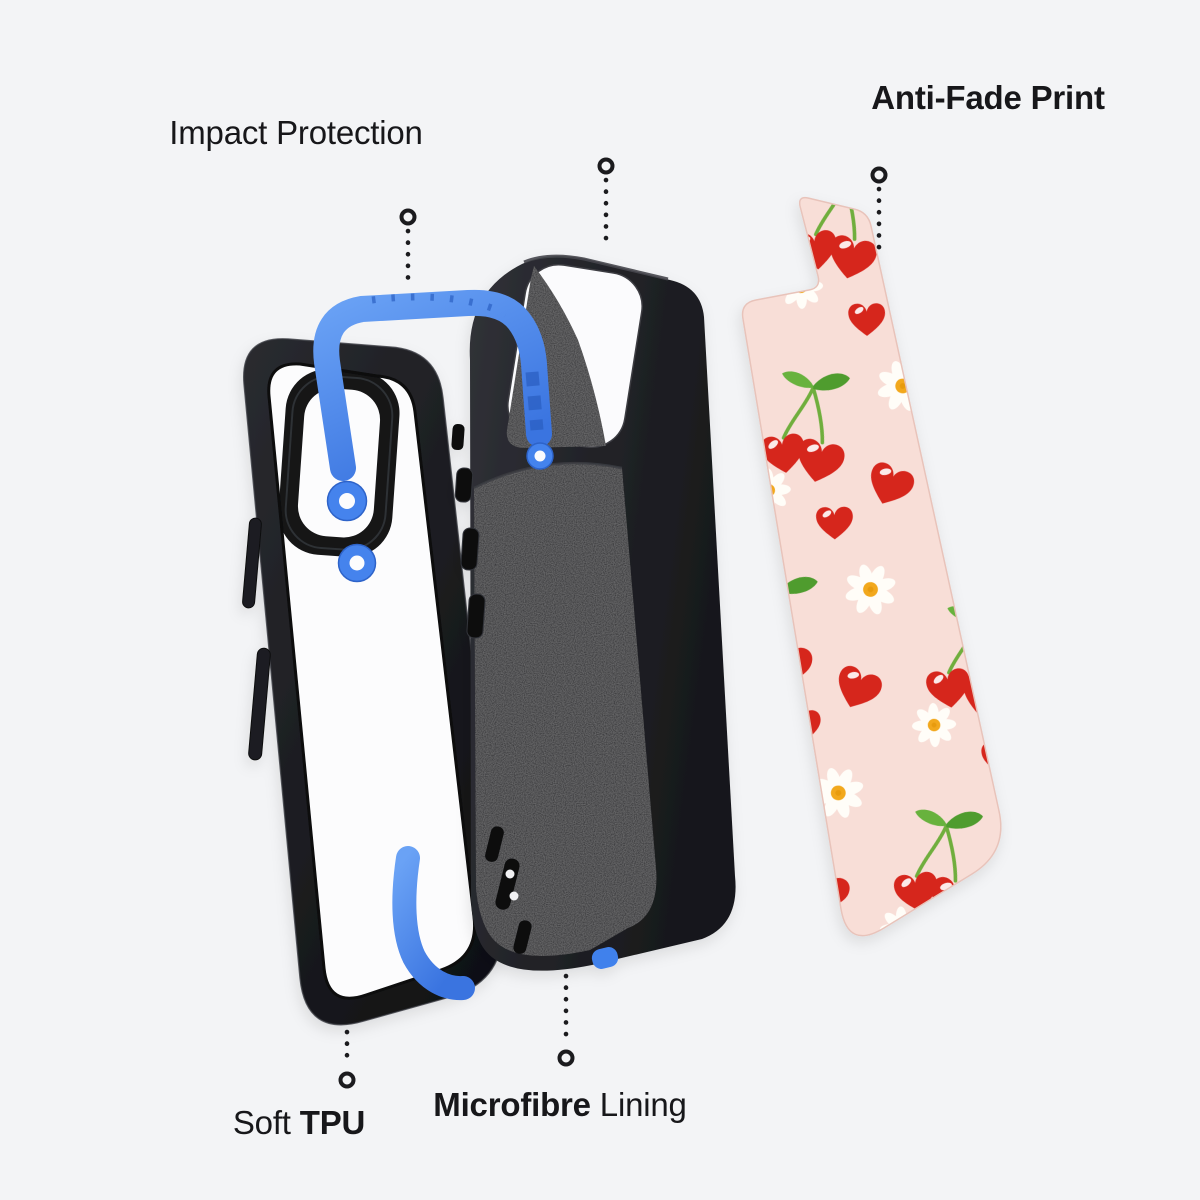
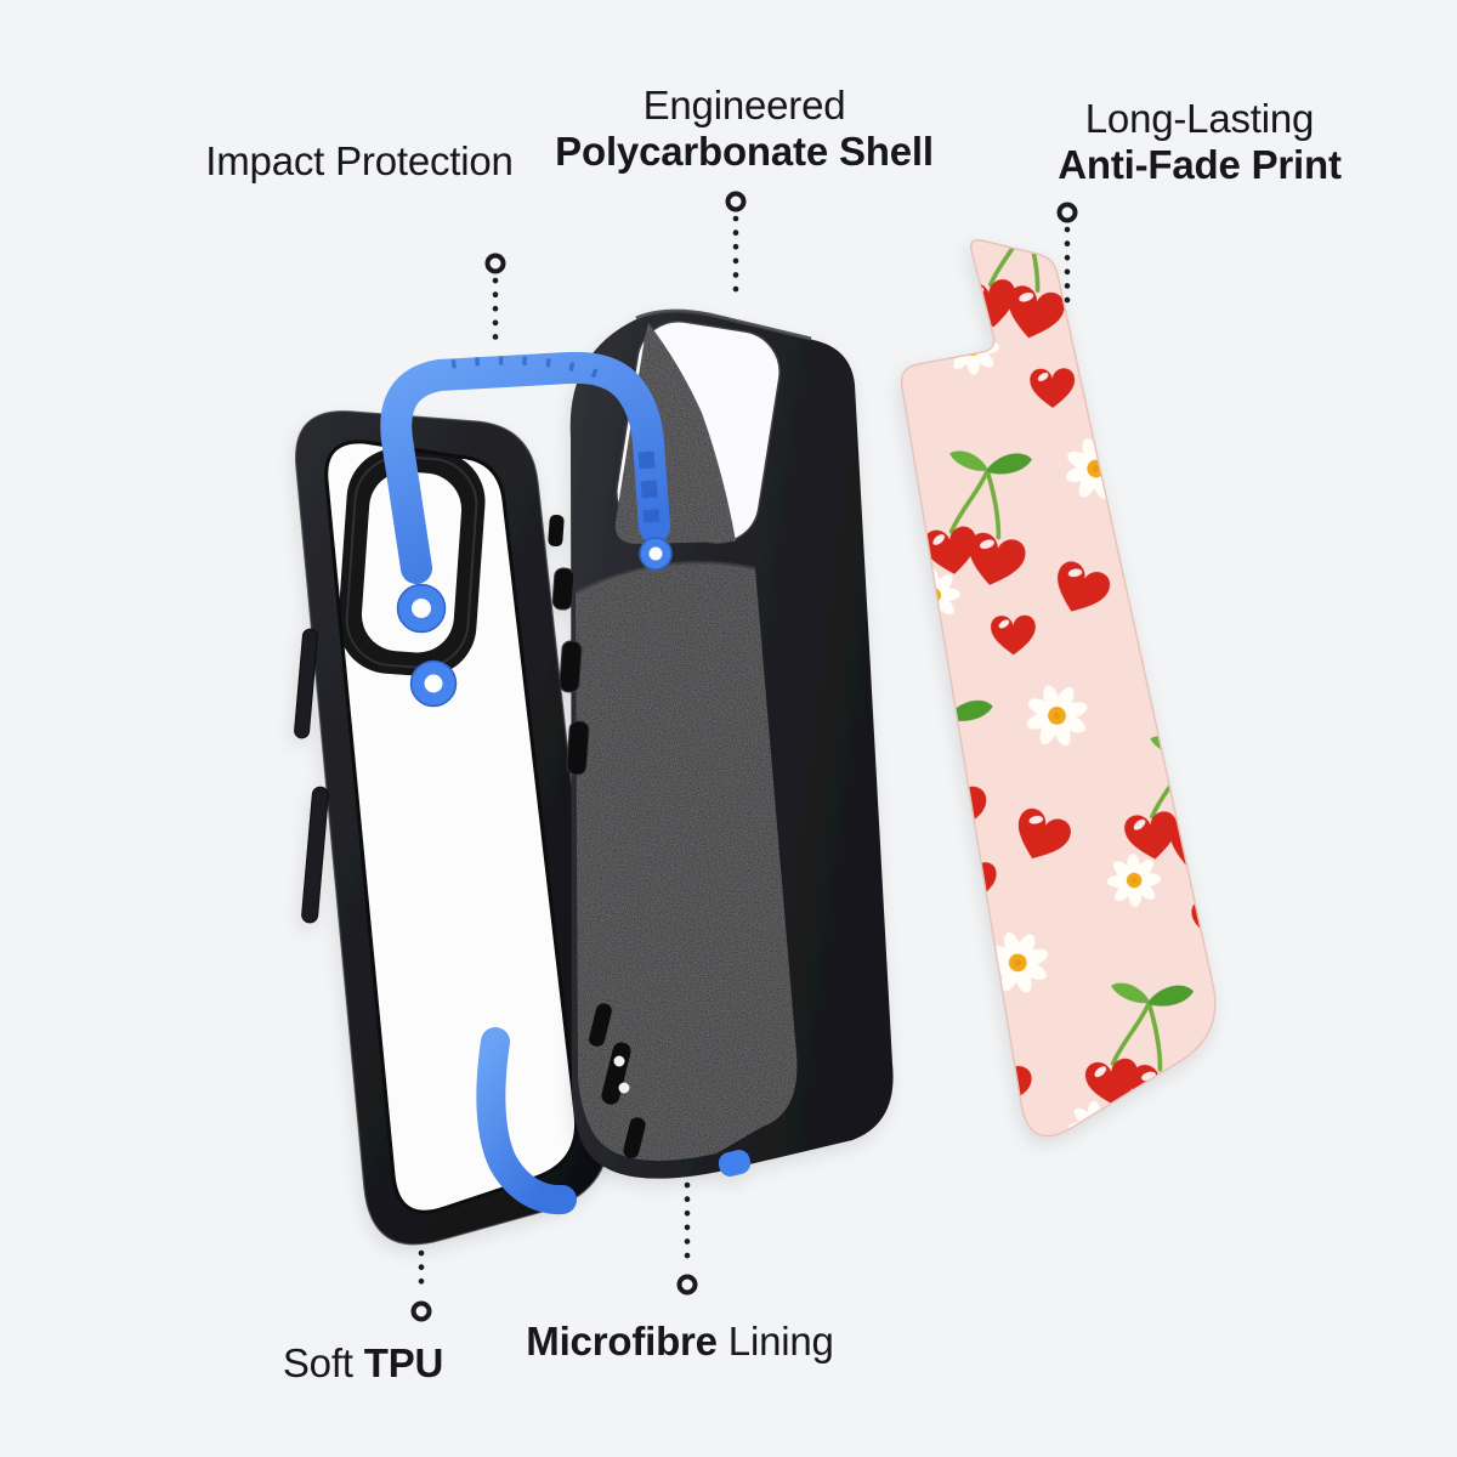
  Impact Protection
+ Engineered
+ Polycarbonate Shell
+ Long-Lasting
  Anti-Fade Print
  Soft TPU
  Microfibre Lining
